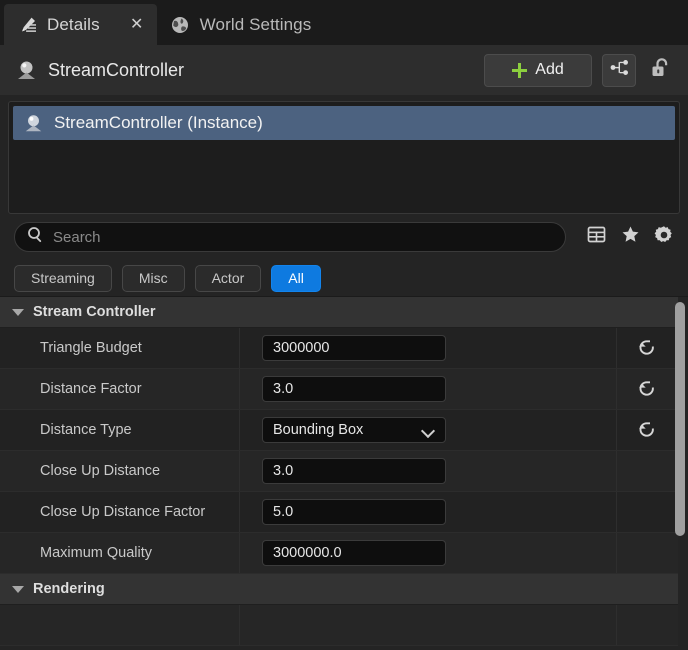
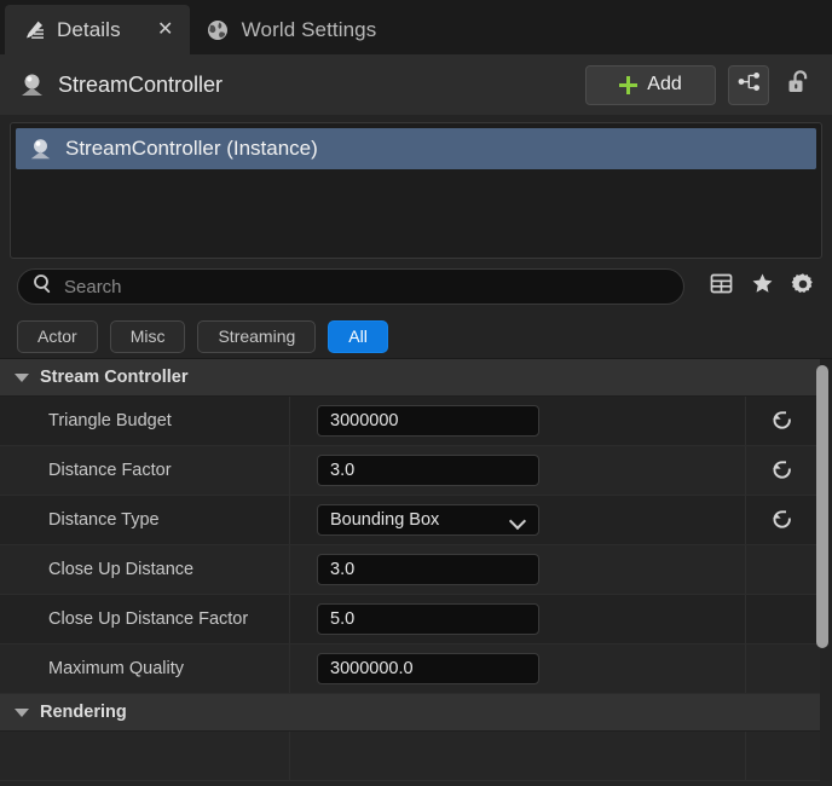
  Details
  ✕
  World Settings
  StreamController
  Add
  StreamController (Instance)
  Search
- Streaming
+ Actor
  Misc
- Actor
+ Streaming
  All
  Stream Controller
  Triangle Budget
  3000000
  Distance Factor
  3.0
  Distance Type
  Bounding Box
  Close Up Distance
  3.0
  Close Up Distance Factor
  5.0
  Maximum Quality
  3000000.0
  Rendering
